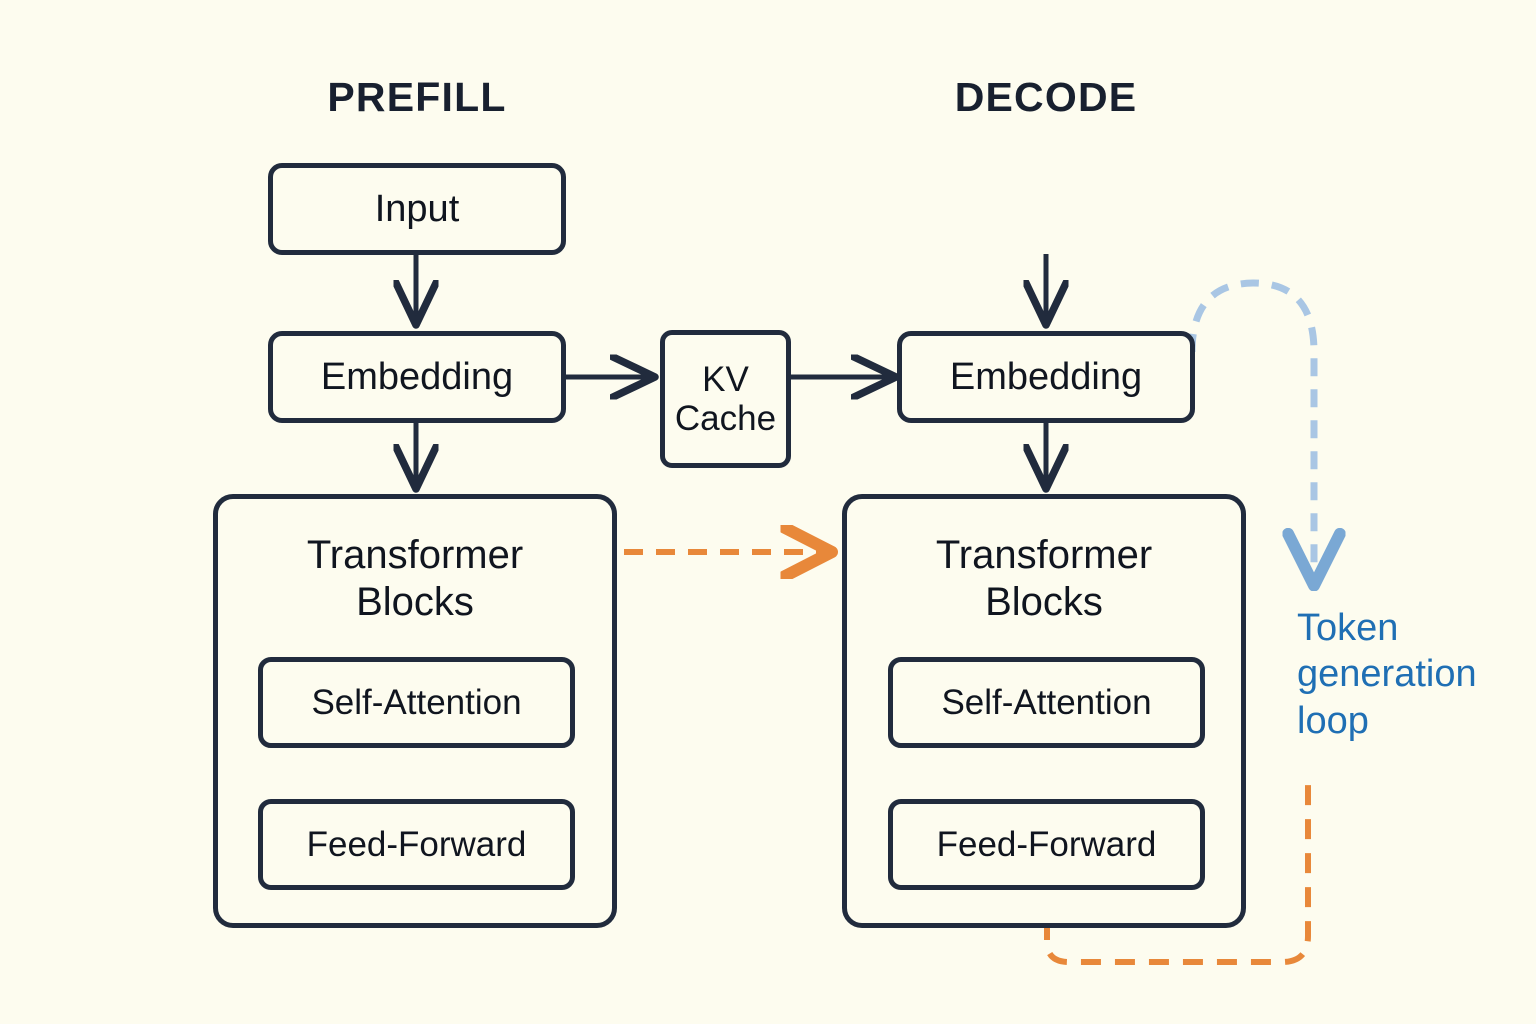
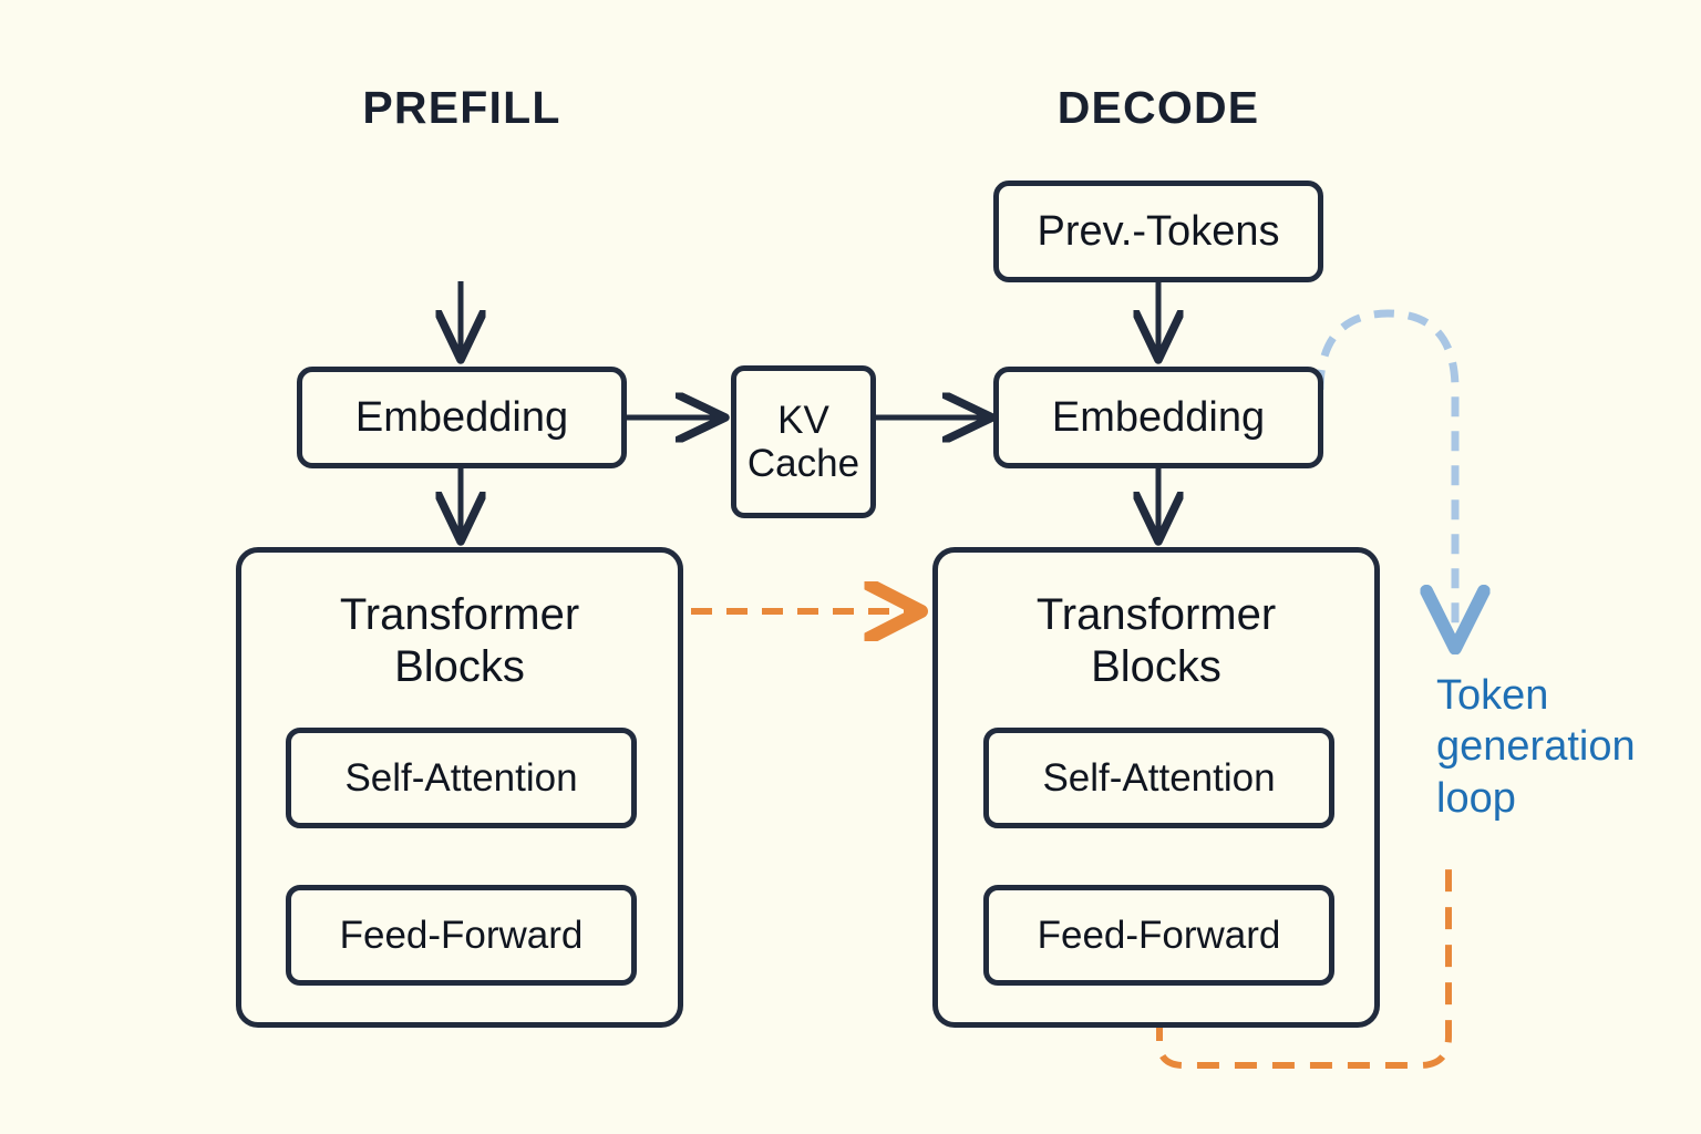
  PREFILL
- Input
  Embedding
  Transformer
  Blocks
  Self-Attention
  Feed-Forward
  KV
  Cache
  DECODE
+ Prev.-Tokens
  Embedding
  Transformer
  Blocks
  Self-Attention
  Feed-Forward
  Token
  generation
  loop
